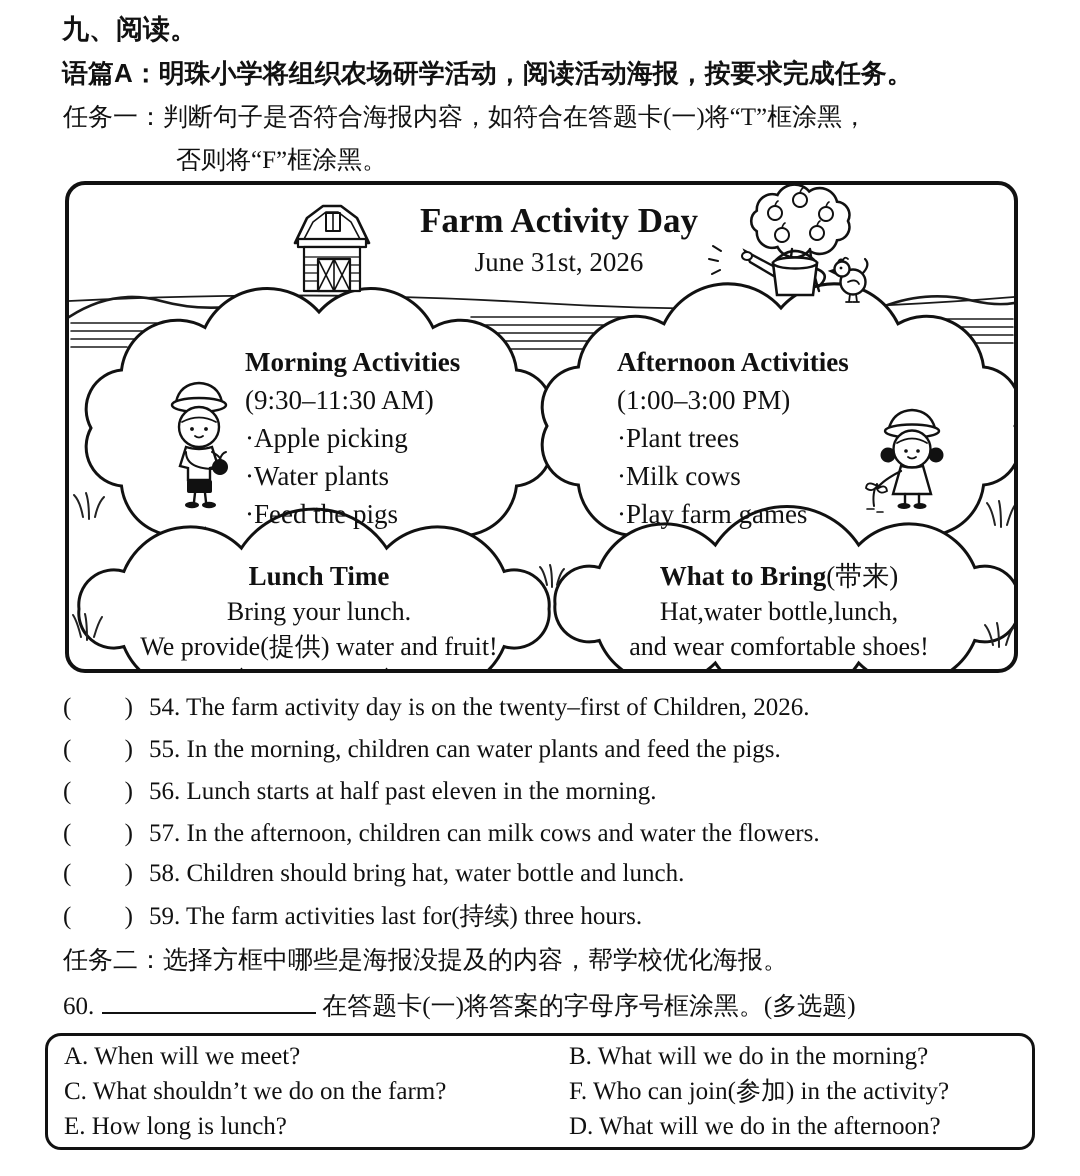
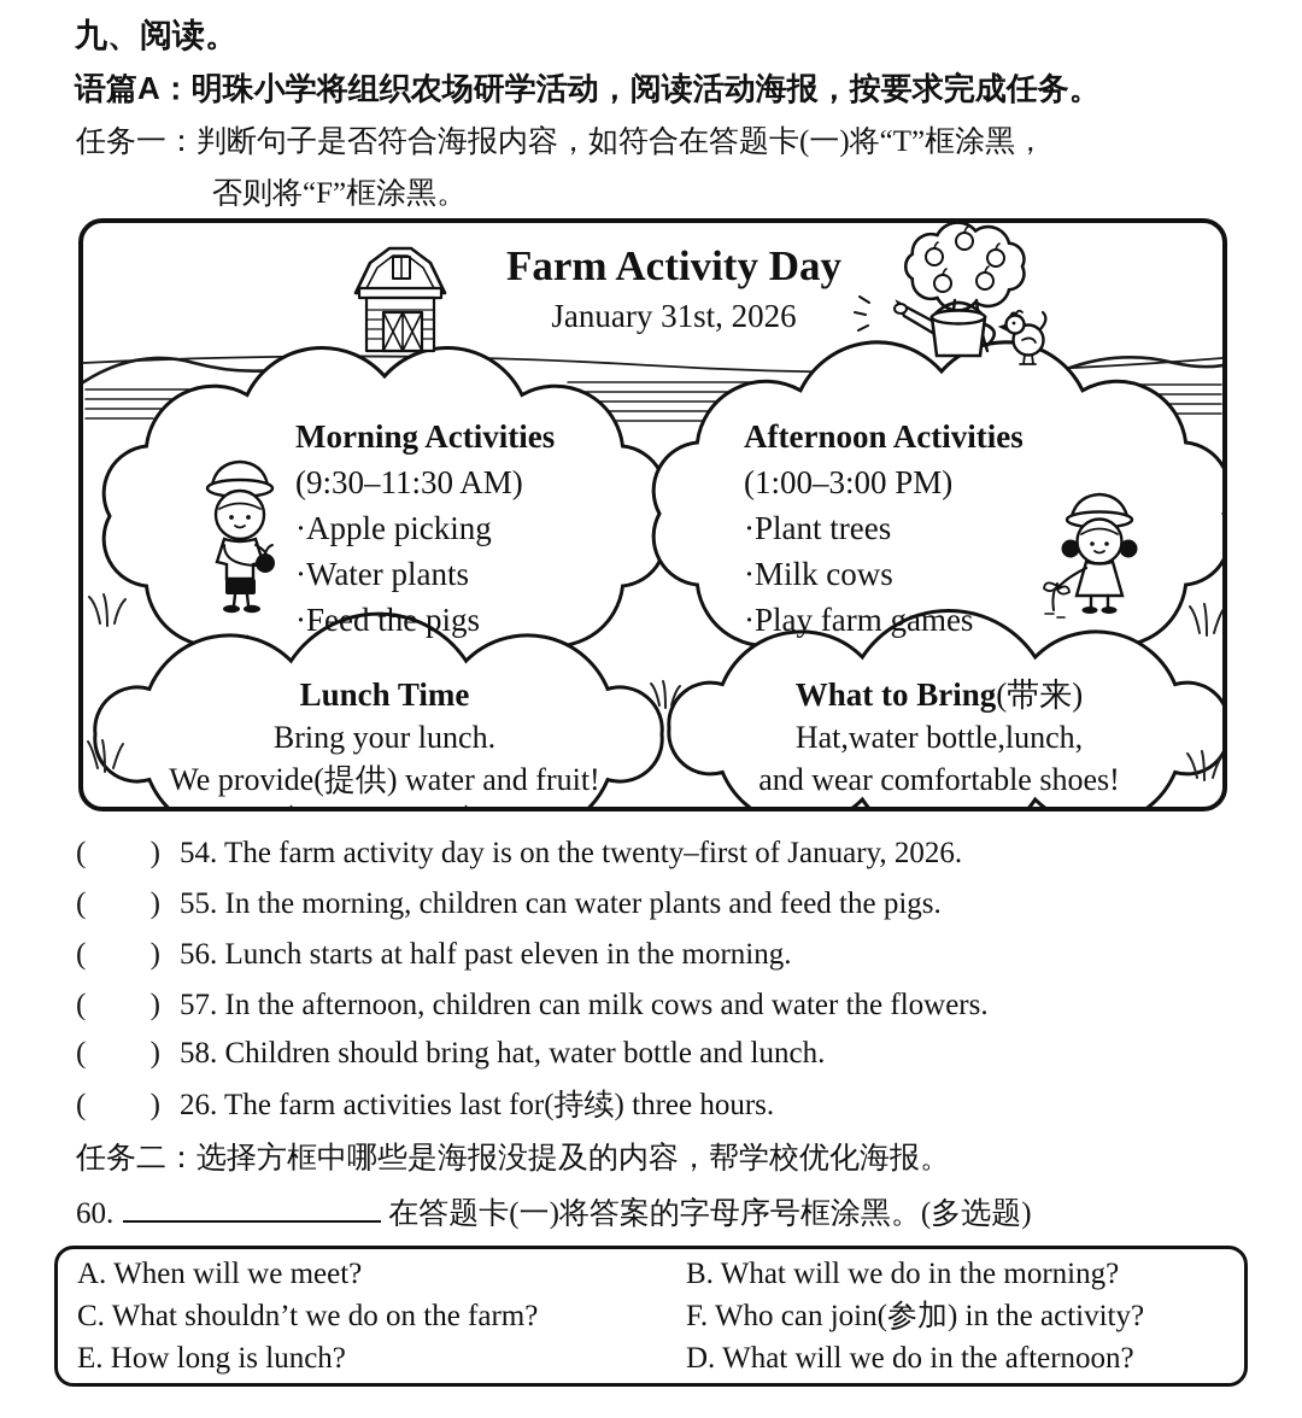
  九、阅读。
  语篇A：明珠小学将组织农场研学活动，阅读活动海报，按要求完成任务。
  任务一：判断句子是否符合海报内容，如符合在答题卡(一)将“T”框涂黑，
  否则将“F”框涂黑。
  Farm Activity Day
- June 31st, 2026
+ January 31st, 2026
  Morning Activities
  (9:30–11:30 AM)
  ·Apple picking
  ·Water plants
  ·Feed the pigs
  Afternoon Activities
  (1:00–3:00 PM)
  ·Plant trees
  ·Milk cows
  ·Play farm games
  Lunch Time
  Bring your lunch.
  We provide(提供) water and fruit!
  What to Bring(带来)
  Hat,water bottle,lunch,
  and wear comfortable shoes!
  (
  )
- 54. The farm activity day is on the twenty–first of Children, 2026.
+ 54. The farm activity day is on the twenty–first of January, 2026.
  (
  )
  55. In the morning, children can water plants and feed the pigs.
  (
  )
  56. Lunch starts at half past eleven in the morning.
  (
  )
  57. In the afternoon, children can milk cows and water the flowers.
  (
  )
  58. Children should bring hat, water bottle and lunch.
  (
  )
- 59. The farm activities last for(持续) three hours.
+ 26. The farm activities last for(持续) three hours.
  任务二：选择方框中哪些是海报没提及的内容，帮学校优化海报。
  60. 在答题卡(一)将答案的字母序号框涂黑。(多选题)
  A. When will we meet?
  B. What will we do in the morning?
  C. What shouldn’t we do on the farm?
  F. Who can join(参加) in the activity?
  E. How long is lunch?
  D. What will we do in the afternoon?
